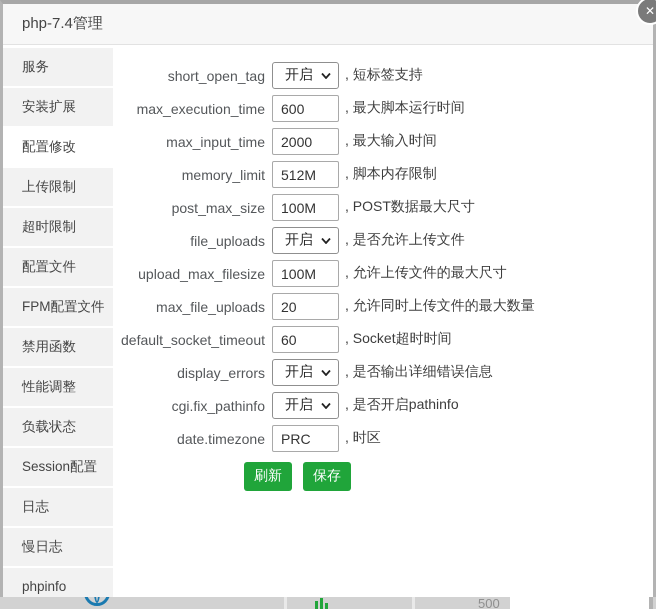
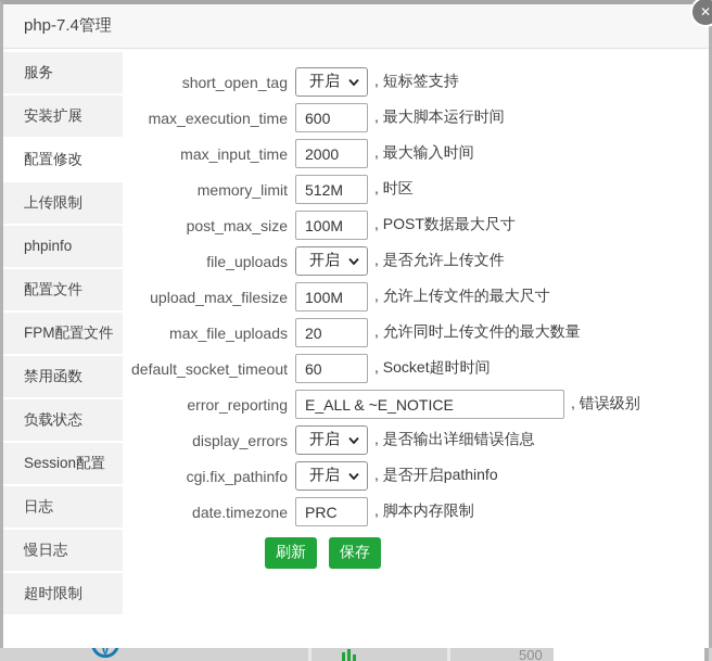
  php-7.4管理
  服务
  安装扩展
  配置修改
  上传限制
- 超时限制
+ phpinfo
  配置文件
  FPM配置文件
  禁用函数
- 性能调整
  负载状态
  Session配置
  日志
  慢日志
- phpinfo
+ 超时限制
  short_open_tag
  开启
  , 短标签支持
  max_execution_time
  600
  , 最大脚本运行时间
  max_input_time
  2000
  , 最大输入时间
  memory_limit
  512M
- , 脚本内存限制
+ , 时区
  post_max_size
  100M
  , POST数据最大尺寸
  file_uploads
  开启
  , 是否允许上传文件
  upload_max_filesize
  100M
  , 允许上传文件的最大尺寸
  max_file_uploads
  20
  , 允许同时上传文件的最大数量
  default_socket_timeout
  60
  , Socket超时时间
+ error_reporting
+ E_ALL & ~E_NOTICE
+ , 错误级别
  display_errors
  开启
  , 是否输出详细错误信息
  cgi.fix_pathinfo
  开启
  , 是否开启pathinfo
  date.timezone
  PRC
- , 时区
+ , 脚本内存限制
  刷新
  保存
  ✕
  500
